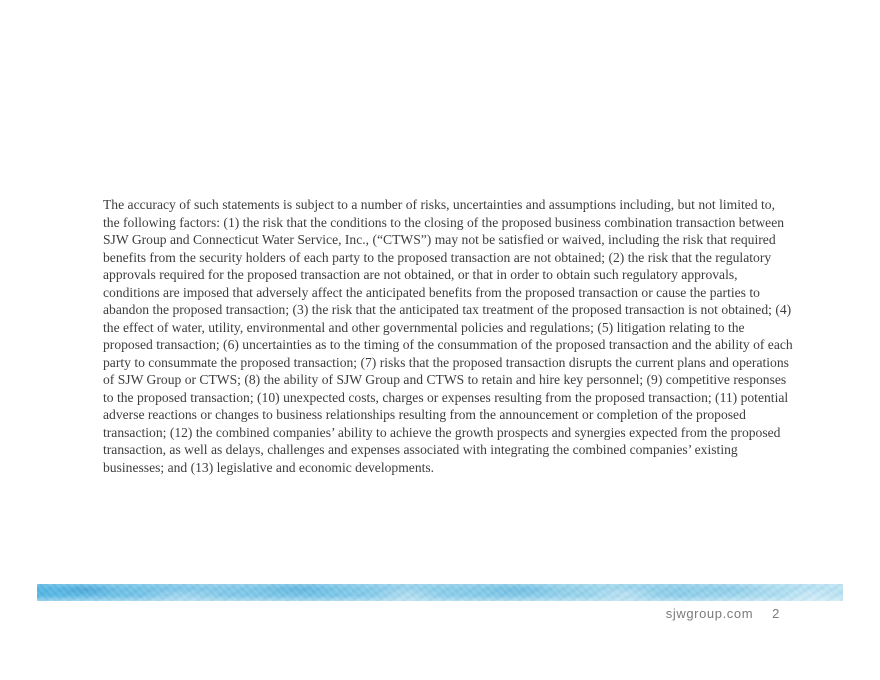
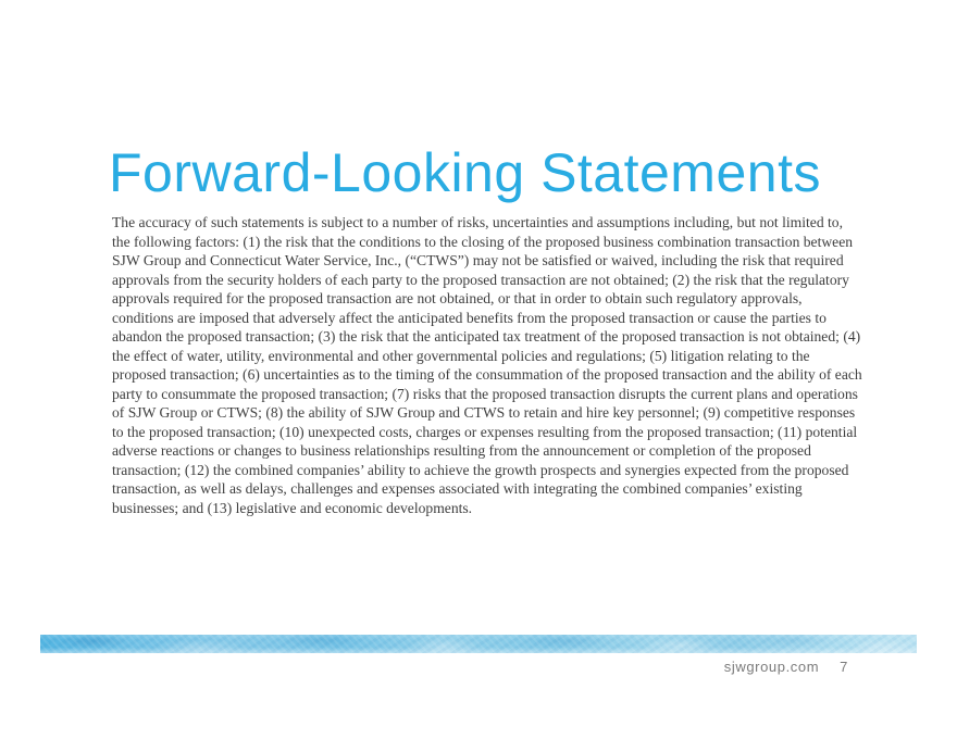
+ Forward-Looking Statements
- The accuracy of such statements is subject to a number of risks, uncertainties and assumptions including, but not limited to, the following factors: (1) the risk that the conditions to the closing of the proposed business combination transaction between SJW Group and Connecticut Water Service, Inc., (“CTWS”) may not be satisfied or waived, including the risk that required benefits from the security holders of each party to the proposed transaction are not obtained; (2) the risk that the regulatory approvals required for the proposed transaction are not obtained, or that in order to obtain such regulatory approvals, conditions are imposed that adversely affect the anticipated benefits from the proposed transaction or cause the parties to abandon the proposed transaction; (3) the risk that the anticipated tax treatment of the proposed transaction is not obtained; (4) the effect of water, utility, environmental and other governmental policies and regulations; (5) litigation relating to the proposed transaction; (6) uncertainties as to the timing of the consummation of the proposed transaction and the ability of each party to consummate the proposed transaction; (7) risks that the proposed transaction disrupts the current plans and operations of SJW Group or CTWS; (8) the ability of SJW Group and CTWS to retain and hire key personnel; (9) competitive responses to the proposed transaction; (10) unexpected costs, charges or expenses resulting from the proposed transaction; (11) potential adverse reactions or changes to business relationships resulting from the announcement or completion of the proposed transaction; (12) the combined companies’ ability to achieve the growth prospects and synergies expected from the proposed transaction, as well as delays, challenges and expenses associated with integrating the combined companies’ existing businesses; and (13) legislative and economic developments.
+ The accuracy of such statements is subject to a number of risks, uncertainties and assumptions including, but not limited to, the following factors: (1) the risk that the conditions to the closing of the proposed business combination transaction between SJW Group and Connecticut Water Service, Inc., (“CTWS”) may not be satisfied or waived, including the risk that required approvals from the security holders of each party to the proposed transaction are not obtained; (2) the risk that the regulatory approvals required for the proposed transaction are not obtained, or that in order to obtain such regulatory approvals, conditions are imposed that adversely affect the anticipated benefits from the proposed transaction or cause the parties to abandon the proposed transaction; (3) the risk that the anticipated tax treatment of the proposed transaction is not obtained; (4) the effect of water, utility, environmental and other governmental policies and regulations; (5) litigation relating to the proposed transaction; (6) uncertainties as to the timing of the consummation of the proposed transaction and the ability of each party to consummate the proposed transaction; (7) risks that the proposed transaction disrupts the current plans and operations of SJW Group or CTWS; (8) the ability of SJW Group and CTWS to retain and hire key personnel; (9) competitive responses to the proposed transaction; (10) unexpected costs, charges or expenses resulting from the proposed transaction; (11) potential adverse reactions or changes to business relationships resulting from the announcement or completion of the proposed transaction; (12) the combined companies’ ability to achieve the growth prospects and synergies expected from the proposed transaction, as well as delays, challenges and expenses associated with integrating the combined companies’ existing businesses; and (13) legislative and economic developments.
  sjwgroup.com
- 2
+ 7
